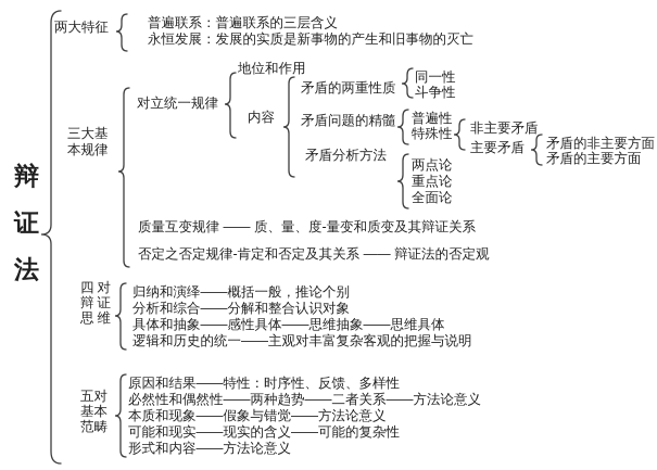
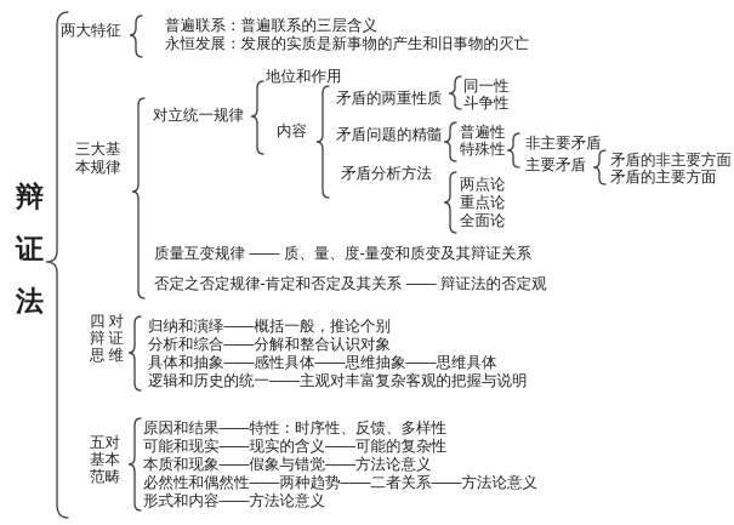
  辩
  证
  法
  两大特征
  普遍联系：普遍联系的三层含义
  永恒发展：发展的实质是新事物的产生和旧事物的灭亡
  三大基
  本规律
  对立统一规律
  地位和作用
  内容
  矛盾的两重性质
  同一性
  斗争性
  矛盾问题的精髓
  普遍性
  特殊性
  非主要矛盾
  主要矛盾
  矛盾的非主要方面
  矛盾的主要方面
  矛盾分析方法
  两点论
  重点论
  全面论
  质量互变规律 —— 质、量、度-量变和质变及其辩证关系
  否定之否定规律-肯定和否定及其关系 —— 辩证法的否定观
  四对
  辩证
  思维
  归纳和演绎——概括一般，推论个别
  分析和综合——分解和整合认识对象
  具体和抽象——感性具体——思维抽象——思维具体
  逻辑和历史的统一——主观对丰富复杂客观的把握与说明
  五对
  基本
  范畴
  原因和结果——特性：时序性、反馈、多样性
- 必然性和偶然性——两种趋势——二者关系——方法论意义
+ 可能和现实——现实的含义——可能的复杂性
  本质和现象——假象与错觉——方法论意义
- 可能和现实——现实的含义——可能的复杂性
+ 必然性和偶然性——两种趋势——二者关系——方法论意义
  形式和内容——方法论意义
